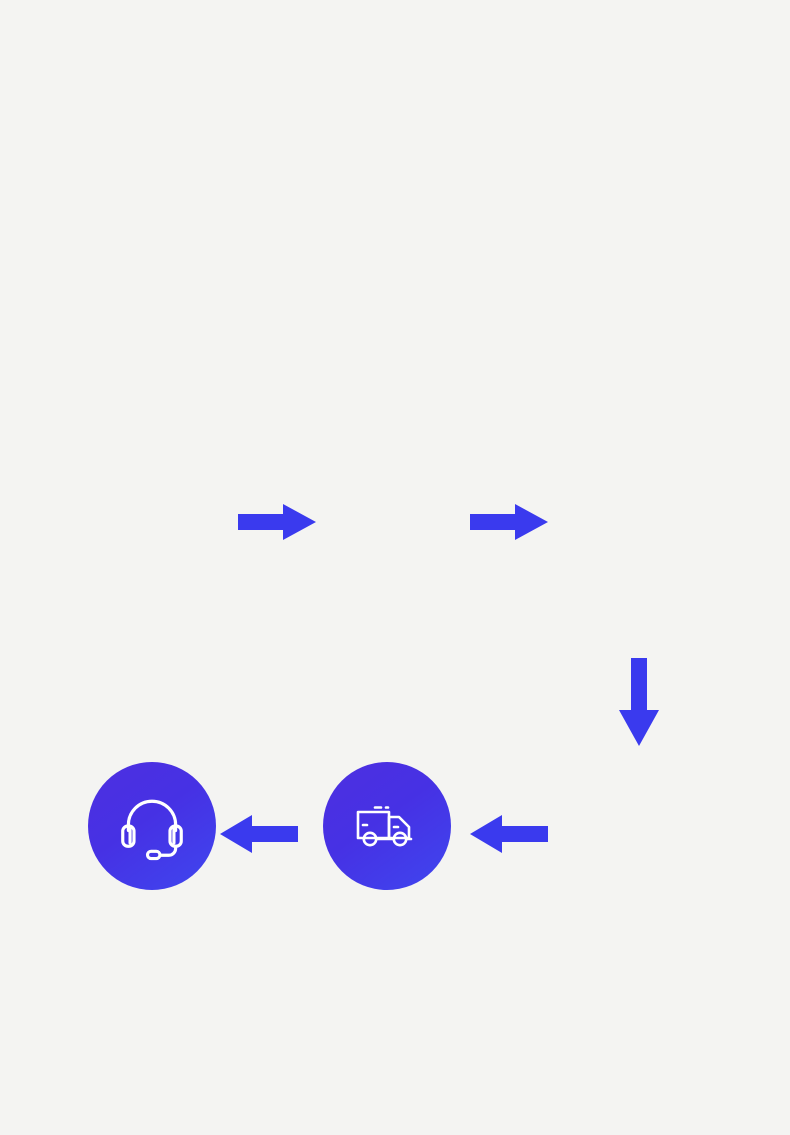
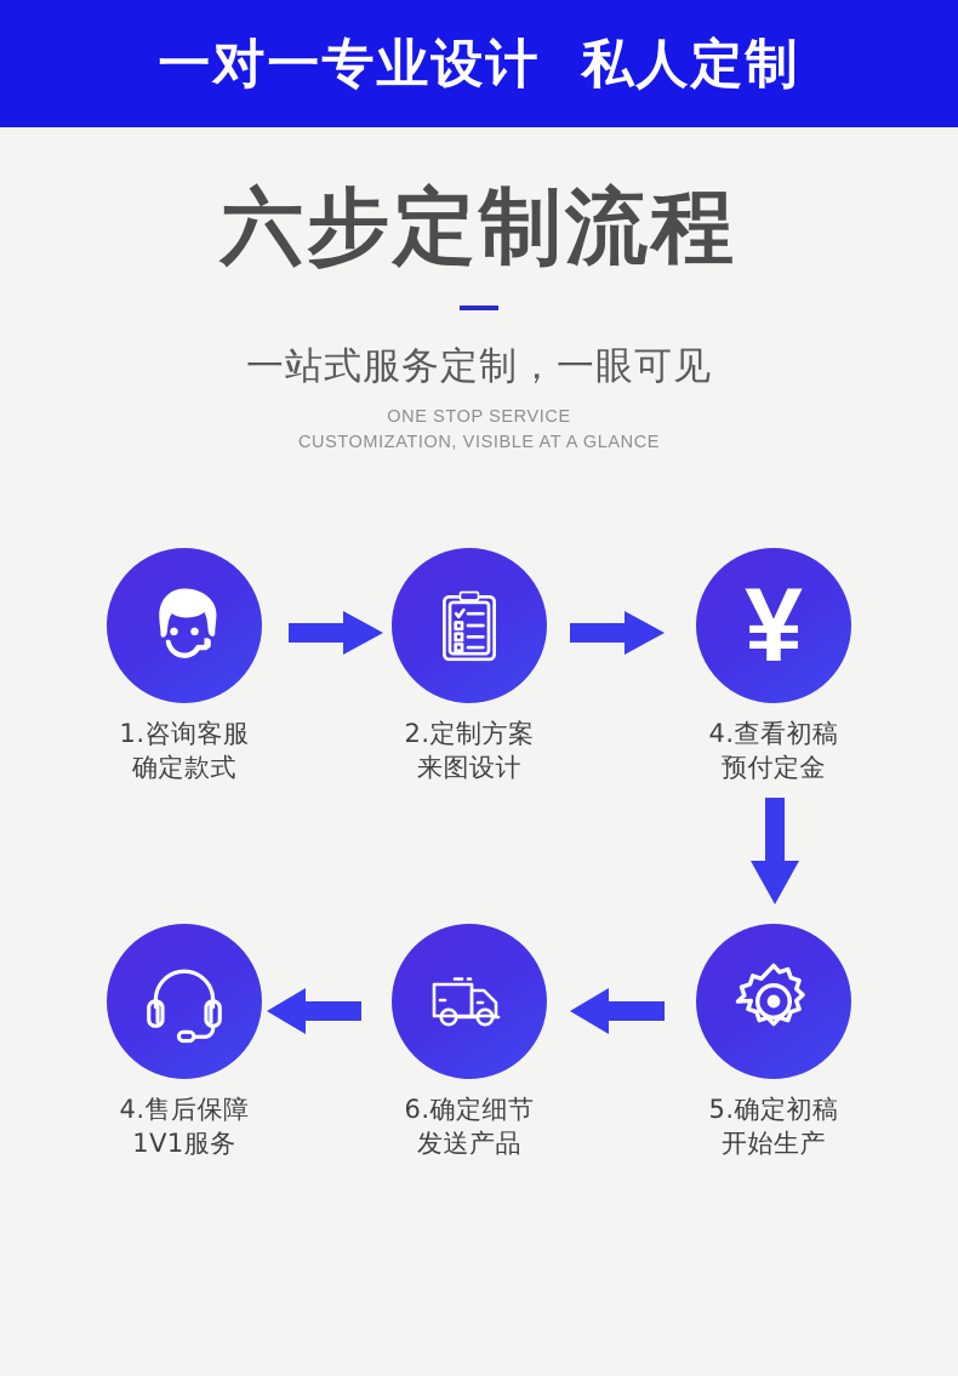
+ 一对一专业设计 私人定制
+ 六步定制流程
+ 一站式服务定制，一眼可见
+ ONE STOP SERVICE
+ CUSTOMIZATION, VISIBLE AT A GLANCE
+ 1.咨询客服
+ 确定款式
+ 2.定制方案
+ 来图设计
+ ¥
+ 4.查看初稿
+ 预付定金
+ 5.确定初稿
+ 开始生产
+ 6.确定细节
+ 发送产品
+ 4.售后保障
+ 1V1服务
